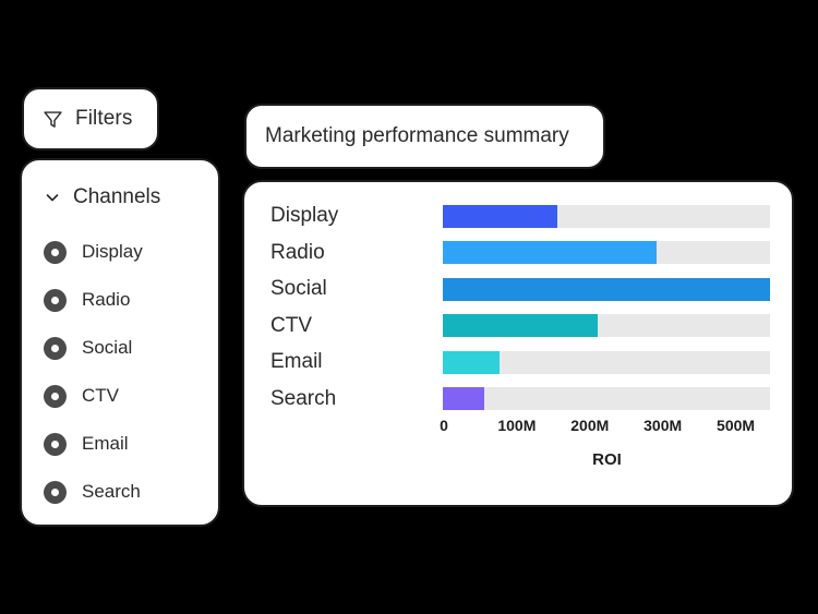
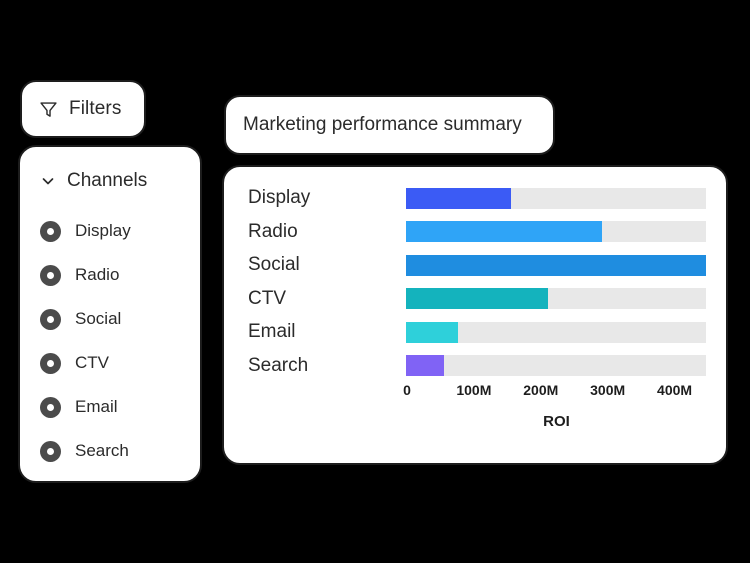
  Filters
  Channels
  Display
  Radio
  Social
  CTV
  Email
  Search
  Marketing performance summary
  Display
  Radio
  Social
  CTV
  Email
  Search
  0
  100M
  200M
  300M
- 500M
+ 400M
  ROI
